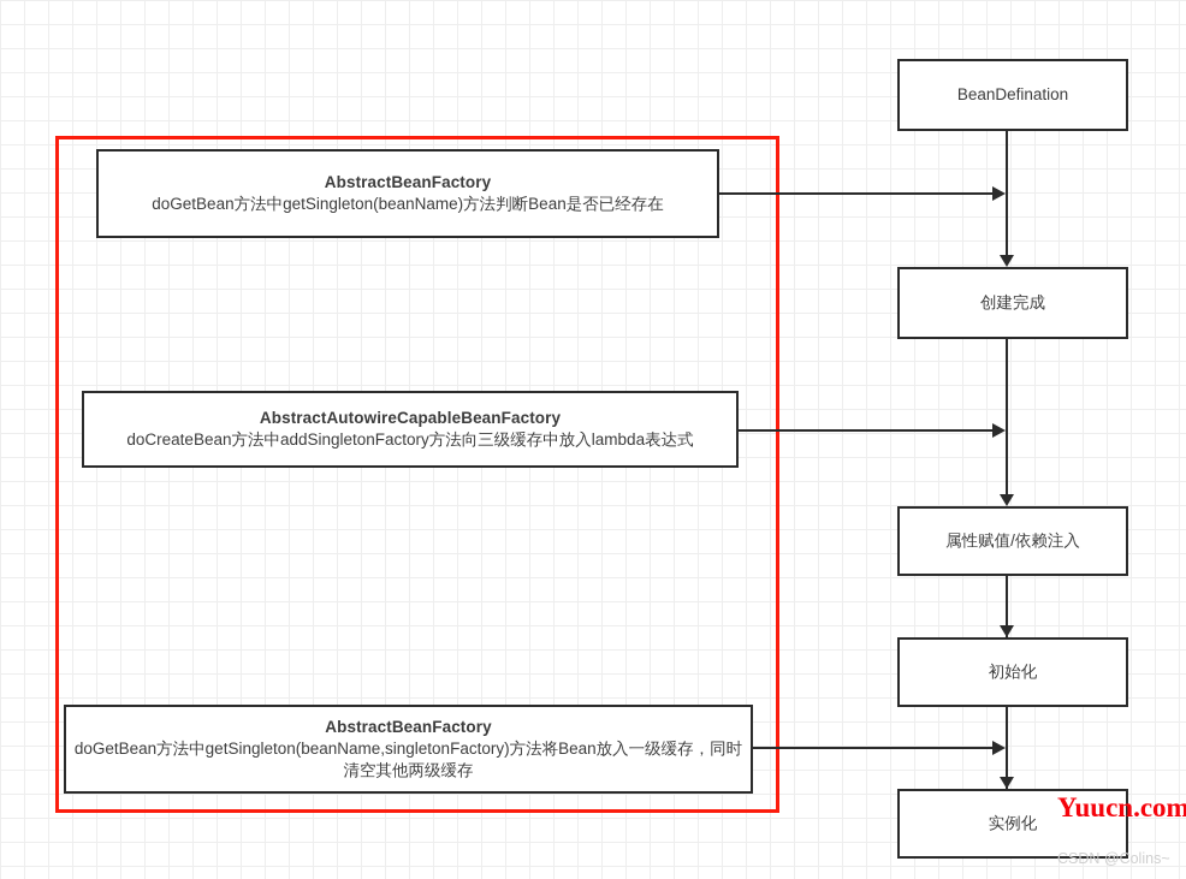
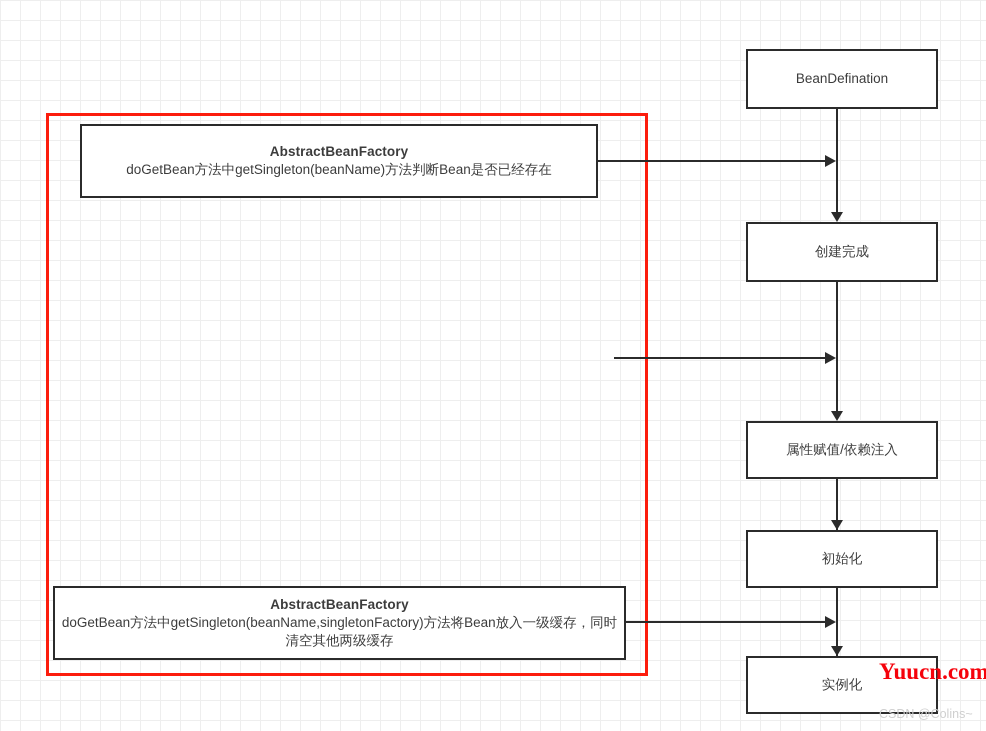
  BeanDefination
  创建完成
  属性赋值/依赖注入
  初始化
  实例化
  AbstractBeanFactory
  doGetBean方法中getSingleton(beanName)方法判断Bean是否已经存在
- AbstractAutowireCapableBeanFactory
- doCreateBean方法中addSingletonFactory方法向三级缓存中放入lambda表达式
  AbstractBeanFactory
  doGetBean方法中getSingleton(beanName,singletonFactory)方法将Bean放入一级缓存，同时清空其他两级缓存
  Yuucn.com
  CSDN @Colins~
